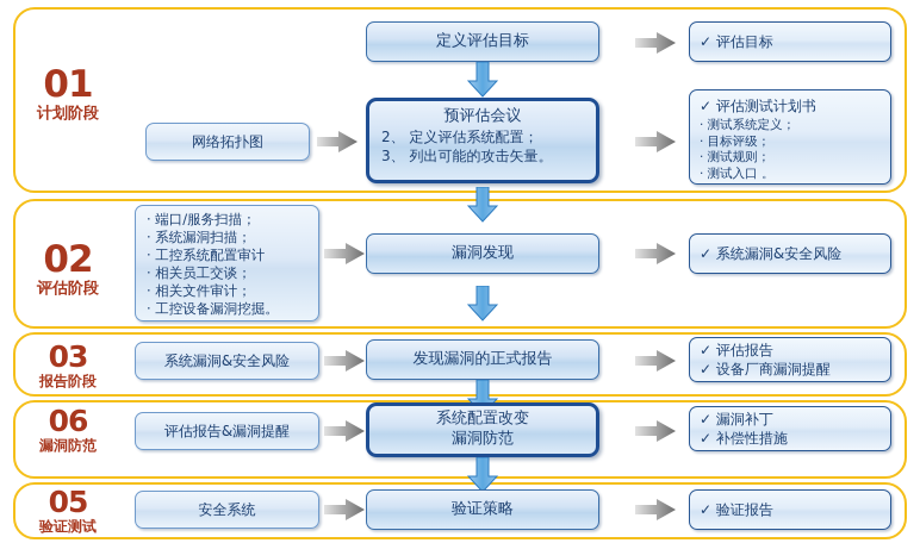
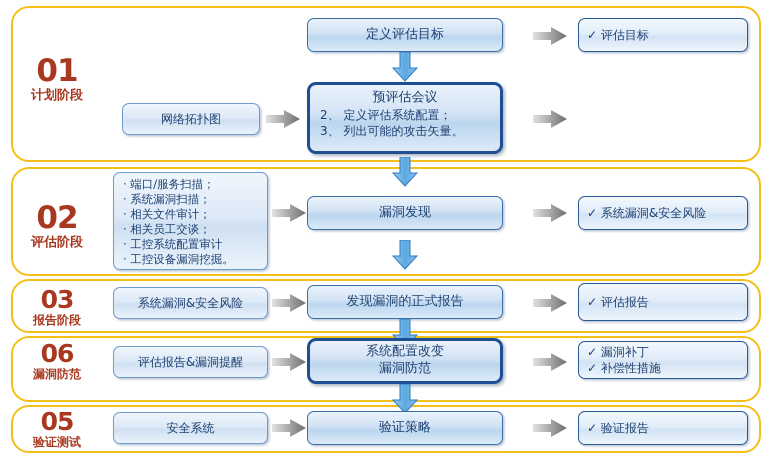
  01
  计划阶段
  02
  评估阶段
  03
  报告阶段
  06
  漏洞防范
  05
  验证测试
  定义评估目标
  ✓ 评估目标
  预评估会议
  2、 定义评估系统配置；
  3、 列出可能的攻击矢量。
  网络拓扑图
- ✓ 评估测试计划书
- · 测试系统定义；
- · 目标评级；
- · 测试规则；
- · 测试入口 。
  · 端口/服务扫描；
  · 系统漏洞扫描；
- · 工控系统配置审计
+ · 相关文件审计；
  · 相关员工交谈；
- · 相关文件审计；
+ · 工控系统配置审计
  · 工控设备漏洞挖掘。
  漏洞发现
  ✓ 系统漏洞&安全风险
  系统漏洞&安全风险
  发现漏洞的正式报告
  ✓ 评估报告
- ✓ 设备厂商漏洞提醒
  评估报告&漏洞提醒
  系统配置改变
  漏洞防范
  ✓ 漏洞补丁
  ✓ 补偿性措施
  安全系统
  验证策略
  ✓ 验证报告
